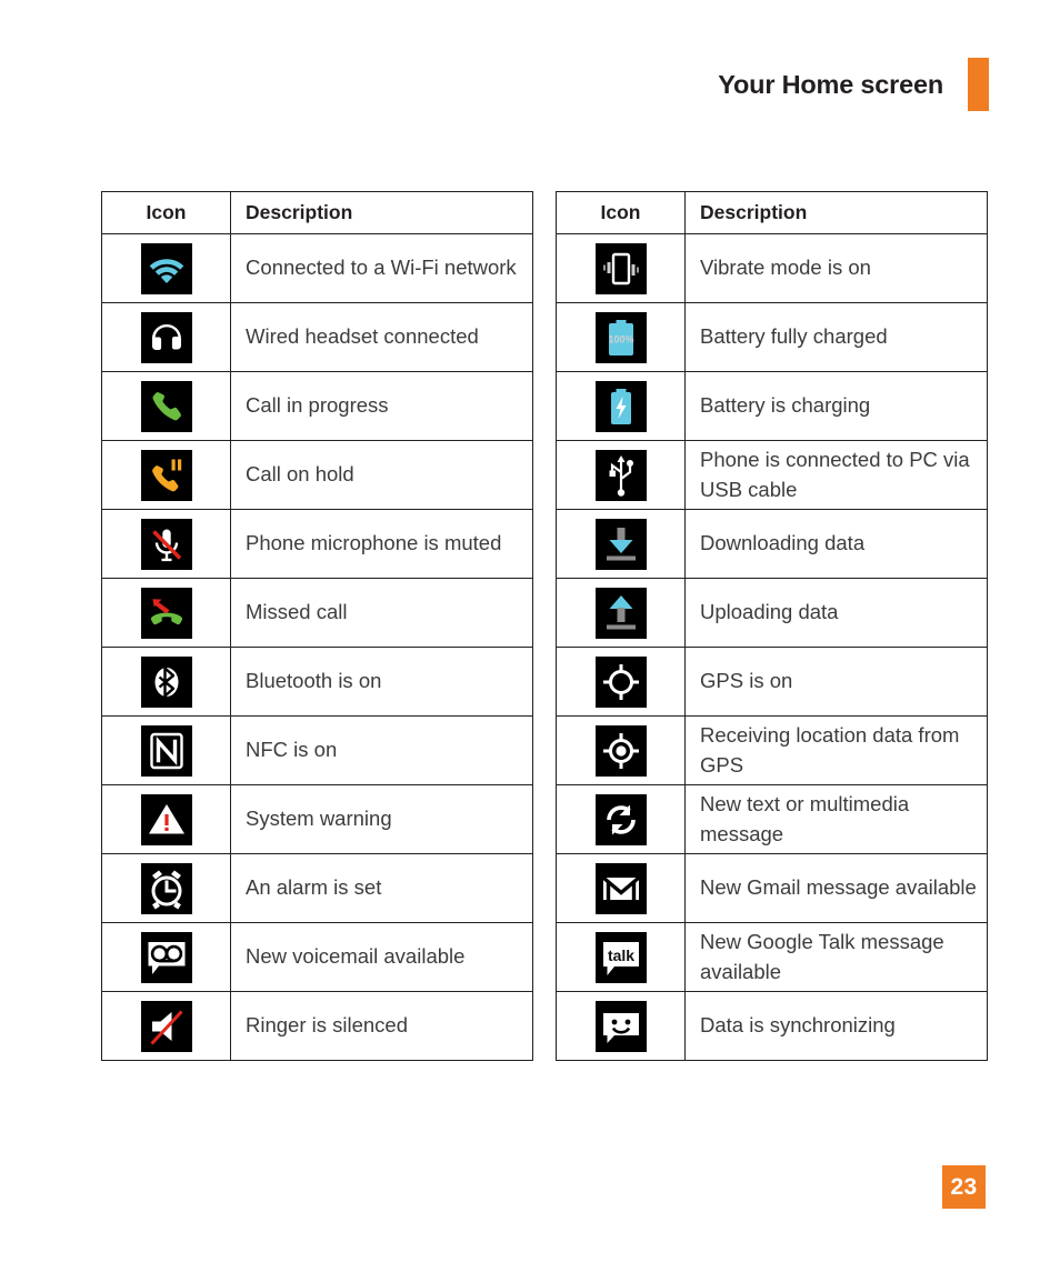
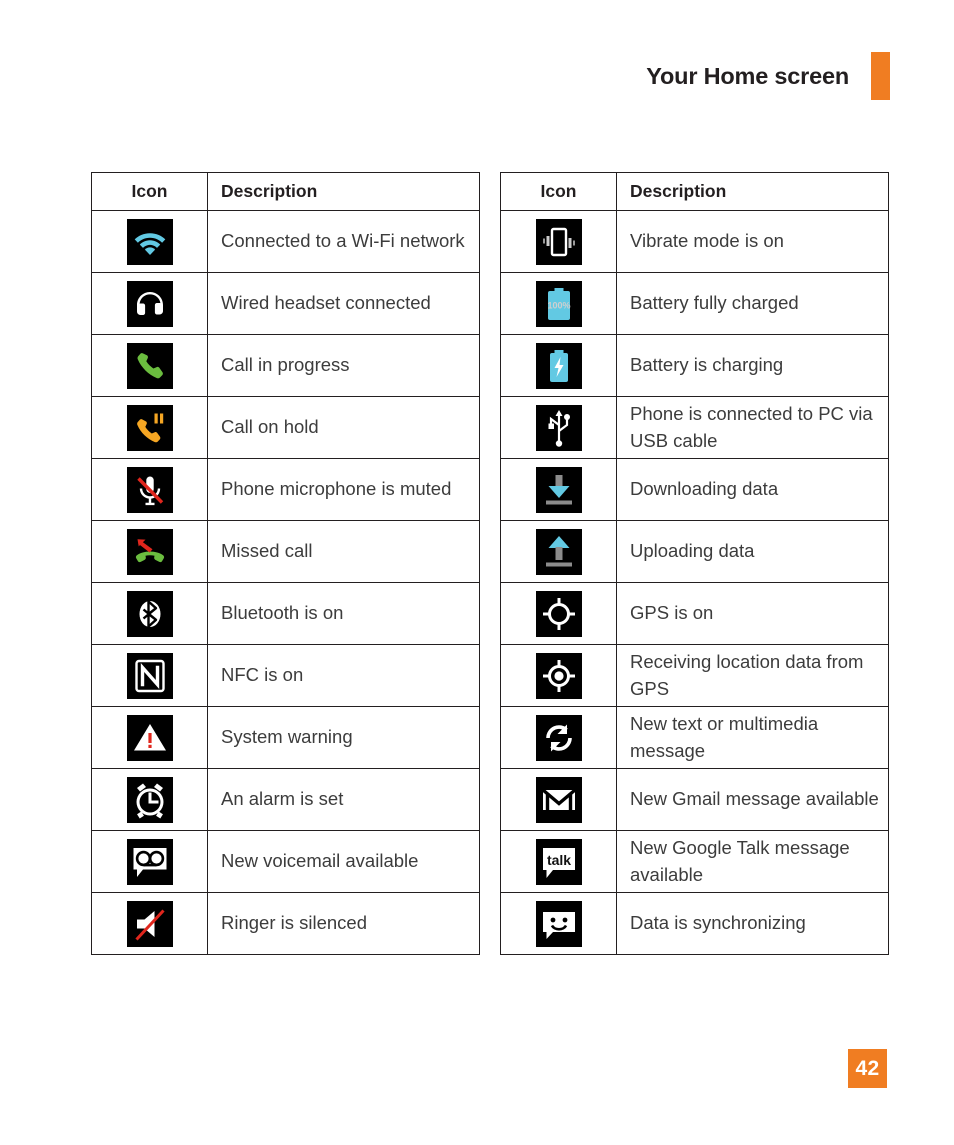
  Your Home screen
  Icon	Description
  	Connected to a Wi-Fi network
  	Wired headset connected
  	Call in progress
  	Call on hold
  	Phone microphone is muted
  	Missed call
  	Bluetooth is on
  	NFC is on
  	System warning
  	An alarm is set
  	New voicemail available
  	Ringer is silenced
  Icon	Description
  	Vibrate mode is on
  100%	Battery fully charged
  	Battery is charging
  	Phone is connected to PC via USB cable
  	Downloading data
  	Uploading data
  	GPS is on
  	Receiving location data from GPS
  	New text or multimedia message
  	New Gmail message available
  talk	New Google Talk message available
  	Data is synchronizing
- 23
+ 42
